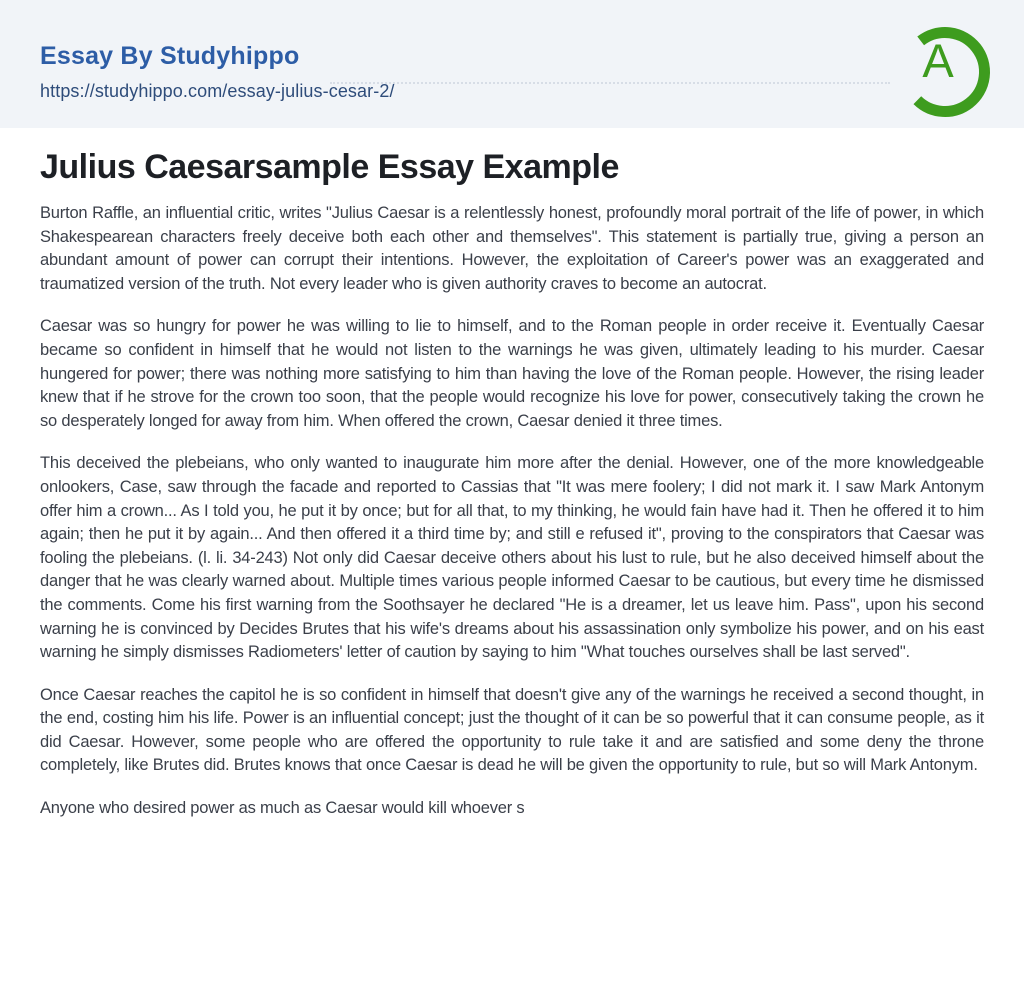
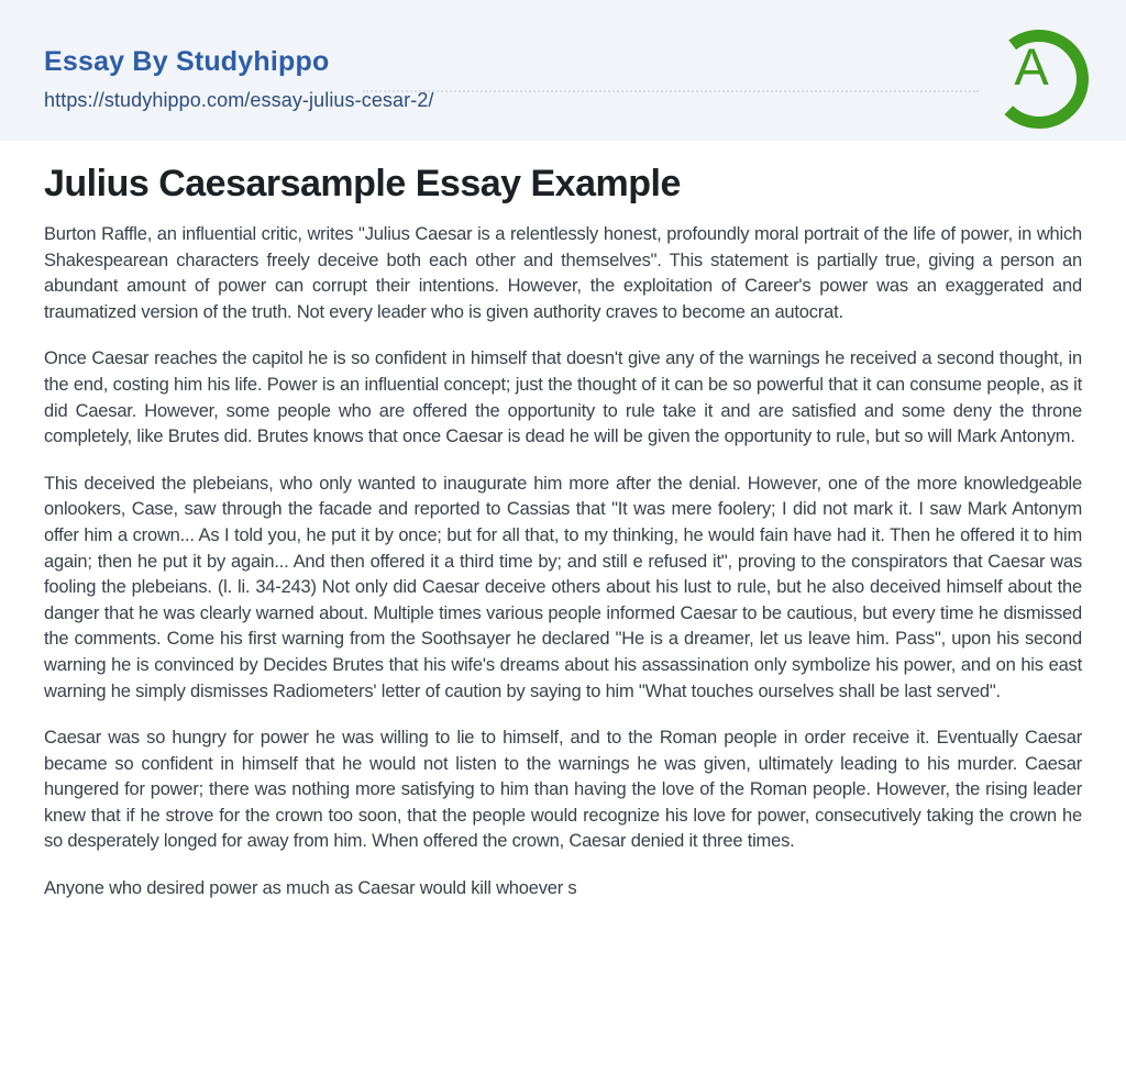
  Essay By Studyhippo
  https://studyhippo.com/essay-julius-cesar-2/
  A
  Julius Caesarsample Essay Example
  Burton Raffle, an influential critic, writes "Julius Caesar is a relentlessly honest, profoundly moral portrait of the life of power, in which Shakespearean characters freely deceive both each other and themselves". This statement is partially true, giving a person an abundant amount of power can corrupt their intentions. However, the exploitation of Career's power was an exaggerated and traumatized version of the truth. Not every leader who is given authority craves to become an autocrat.
- Caesar was so hungry for power he was willing to lie to himself, and to the Roman people in order receive it. Eventually Caesar became so confident in himself that he would not listen to the warnings he was given, ultimately leading to his murder. Caesar hungered for power; there was nothing more satisfying to him than having the love of the Roman people. However, the rising leader knew that if he strove for the crown too soon, that the people would recognize his love for power, consecutively taking the crown he so desperately longed for away from him. When offered the crown, Caesar denied it three times.
+ Once Caesar reaches the capitol he is so confident in himself that doesn't give any of the warnings he received a second thought, in the end, costing him his life. Power is an influential concept; just the thought of it can be so powerful that it can consume people, as it did Caesar. However, some people who are offered the opportunity to rule take it and are satisfied and some deny the throne completely, like Brutes did. Brutes knows that once Caesar is dead he will be given the opportunity to rule, but so will Mark Antonym.
  This deceived the plebeians, who only wanted to inaugurate him more after the denial. However, one of the more knowledgeable onlookers, Case, saw through the facade and reported to Cassias that "It was mere foolery; I did not mark it. I saw Mark Antonym offer him a crown... As I told you, he put it by once; but for all that, to my thinking, he would fain have had it. Then he offered it to him again; then he put it by again... And then offered it a third time by; and still e refused it", proving to the conspirators that Caesar was fooling the plebeians. (l. li. 34-243) Not only did Caesar deceive others about his lust to rule, but he also deceived himself about the danger that he was clearly warned about. Multiple times various people informed Caesar to be cautious, but every time he dismissed the comments. Come his first warning from the Soothsayer he declared "He is a dreamer, let us leave him. Pass", upon his second warning he is convinced by Decides Brutes that his wife's dreams about his assassination only symbolize his power, and on his east warning he simply dismisses Radiometers' letter of caution by saying to him "What touches ourselves shall be last served".
- Once Caesar reaches the capitol he is so confident in himself that doesn't give any of the warnings he received a second thought, in the end, costing him his life. Power is an influential concept; just the thought of it can be so powerful that it can consume people, as it did Caesar. However, some people who are offered the opportunity to rule take it and are satisfied and some deny the throne completely, like Brutes did. Brutes knows that once Caesar is dead he will be given the opportunity to rule, but so will Mark Antonym.
+ Caesar was so hungry for power he was willing to lie to himself, and to the Roman people in order receive it. Eventually Caesar became so confident in himself that he would not listen to the warnings he was given, ultimately leading to his murder. Caesar hungered for power; there was nothing more satisfying to him than having the love of the Roman people. However, the rising leader knew that if he strove for the crown too soon, that the people would recognize his love for power, consecutively taking the crown he so desperately longed for away from him. When offered the crown, Caesar denied it three times.
  Anyone who desired power as much as Caesar would kill whoever s
